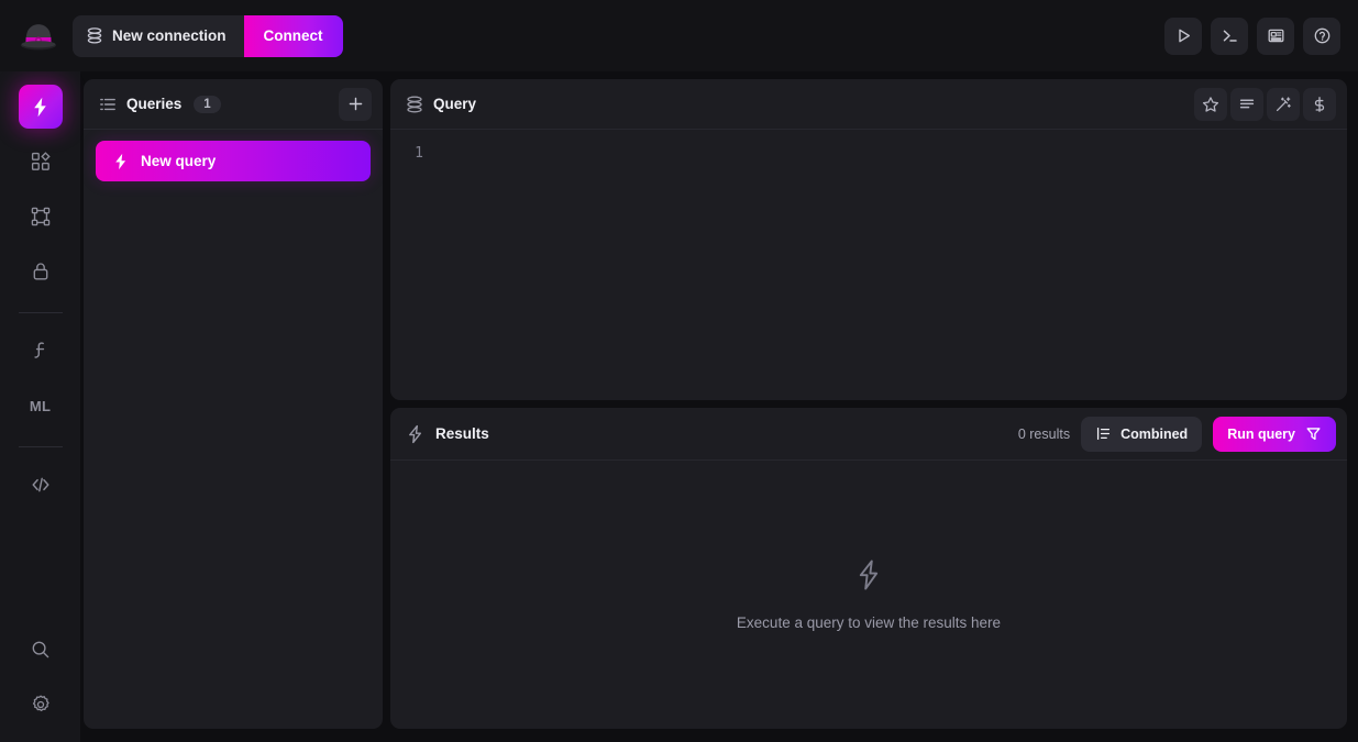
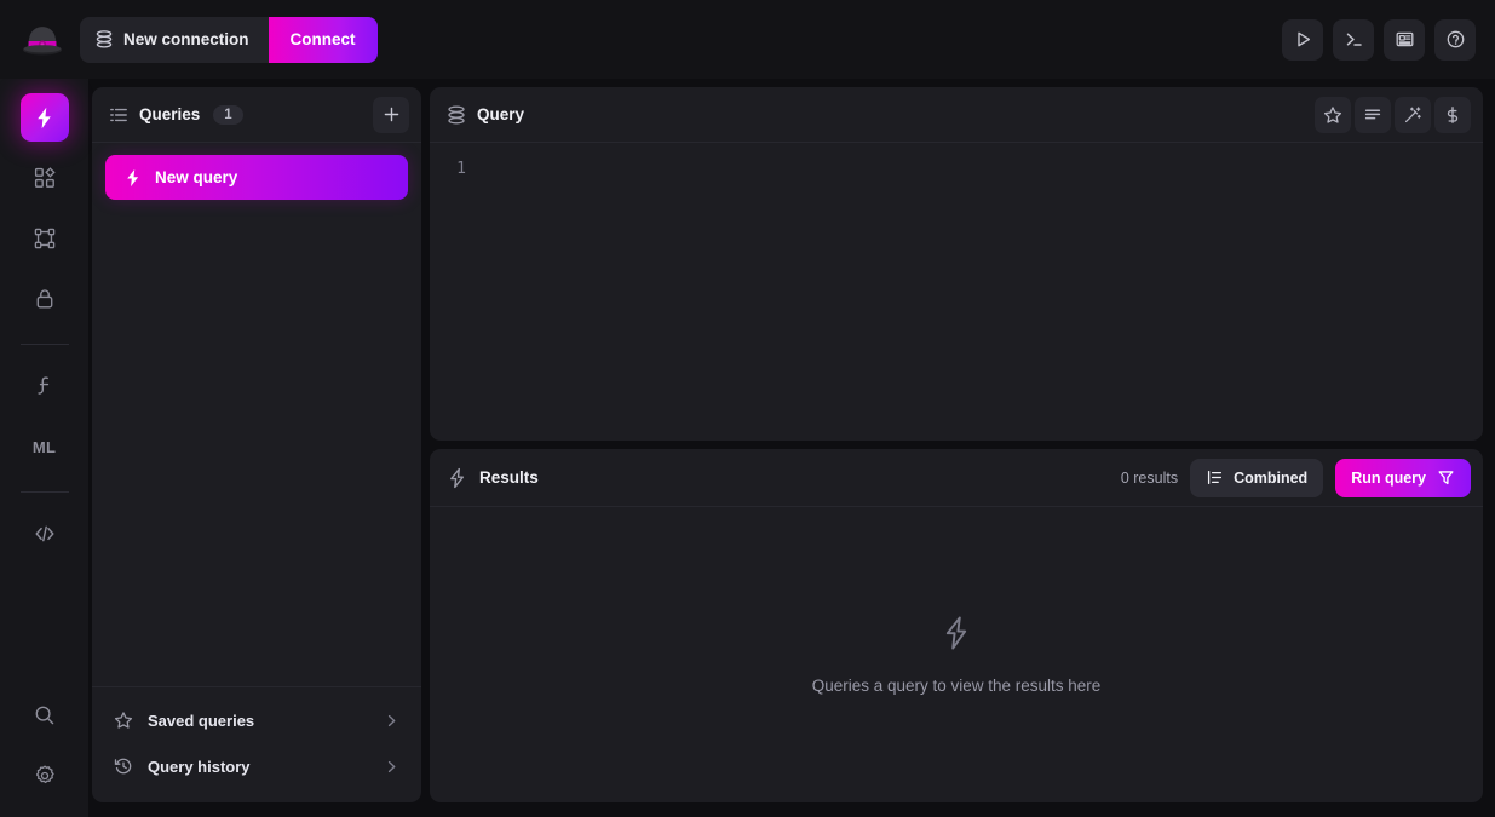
  New connection
  Connect
  ML
  Queries
  1
  New query
+ Saved queries
+ Query history
  Query
  1
  Results
  0 results
  Combined
  Run query
- Execute a query to view the results here
+ Queries a query to view the results here
